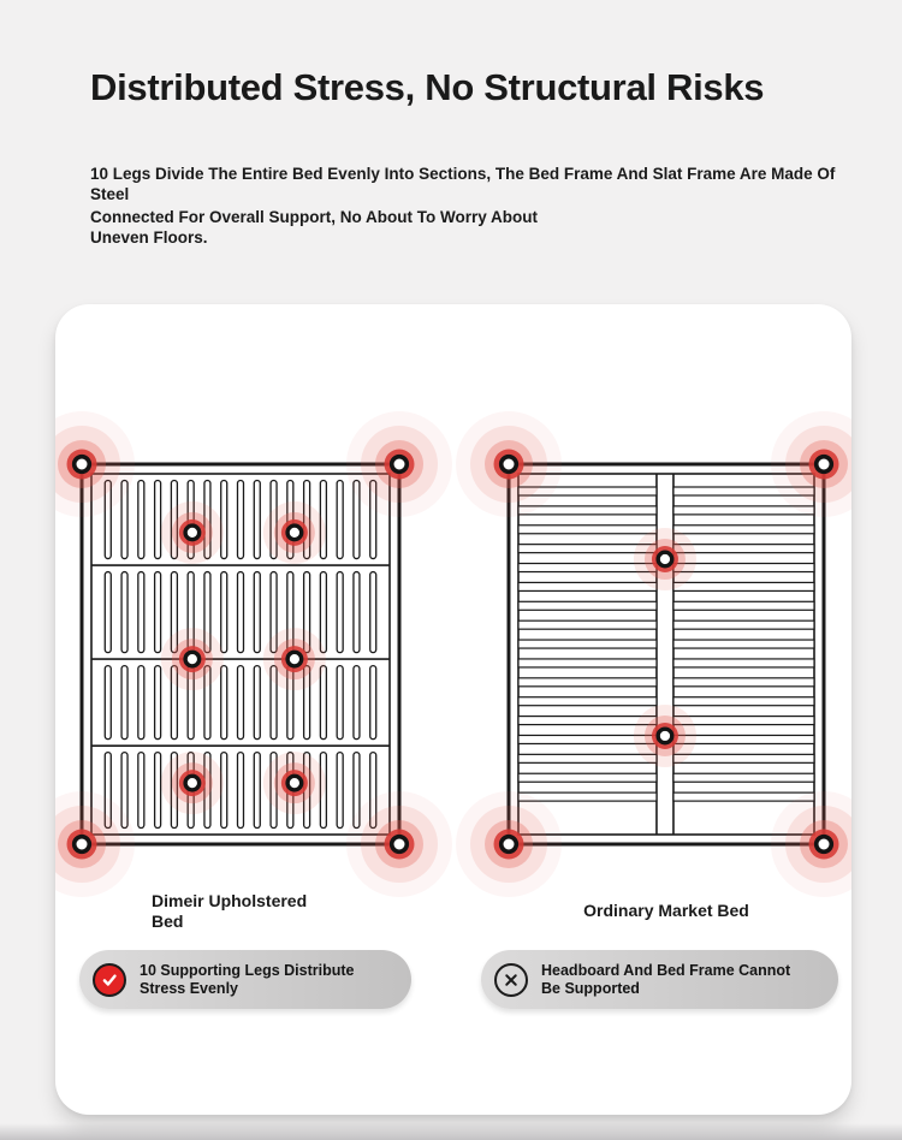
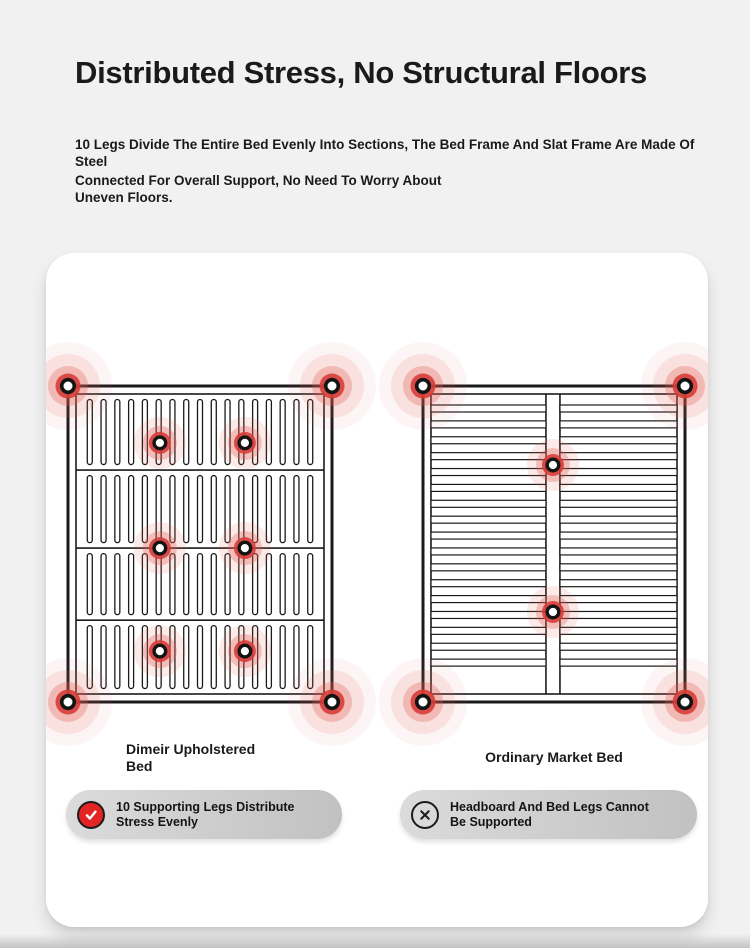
- Distributed Stress, No Structural Risks
+ Distributed Stress, No Structural Floors
  10 Legs Divide The Entire Bed Evenly Into Sections, The Bed Frame And Slat Frame Are Made Of Steel
- Connected For Overall Support, No About To Worry About
+ Connected For Overall Support, No Need To Worry About
  Uneven Floors.
  Dimeir Upholstered
  Bed
  Ordinary Market Bed
  10 Supporting Legs Distribute
  Stress Evenly
- Headboard And Bed Frame Cannot
+ Headboard And Bed Legs Cannot
  Be Supported
